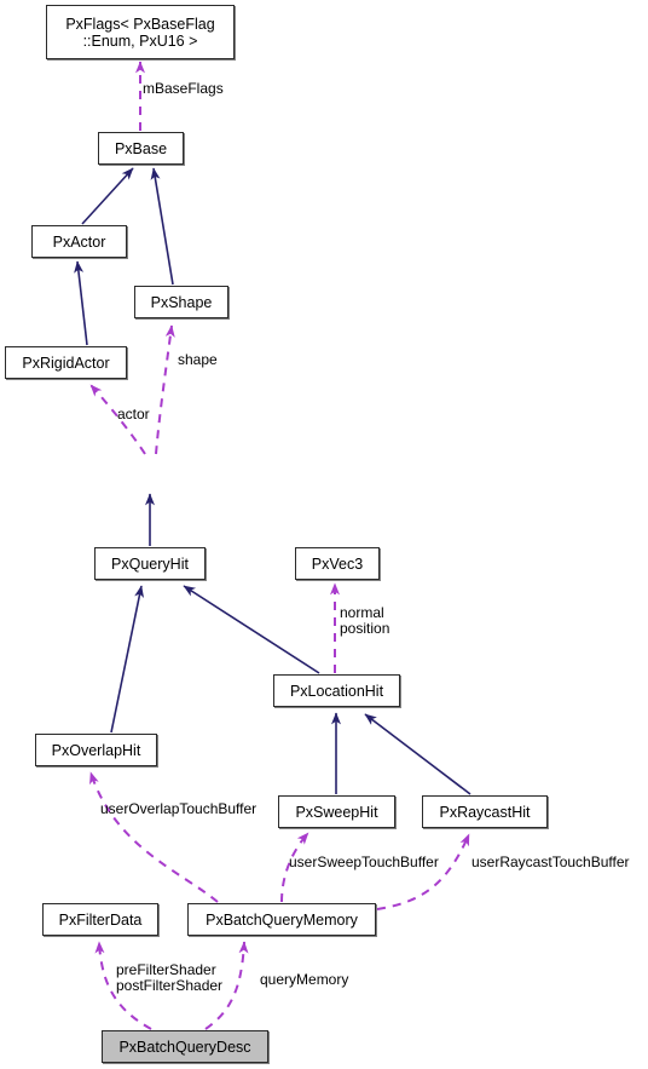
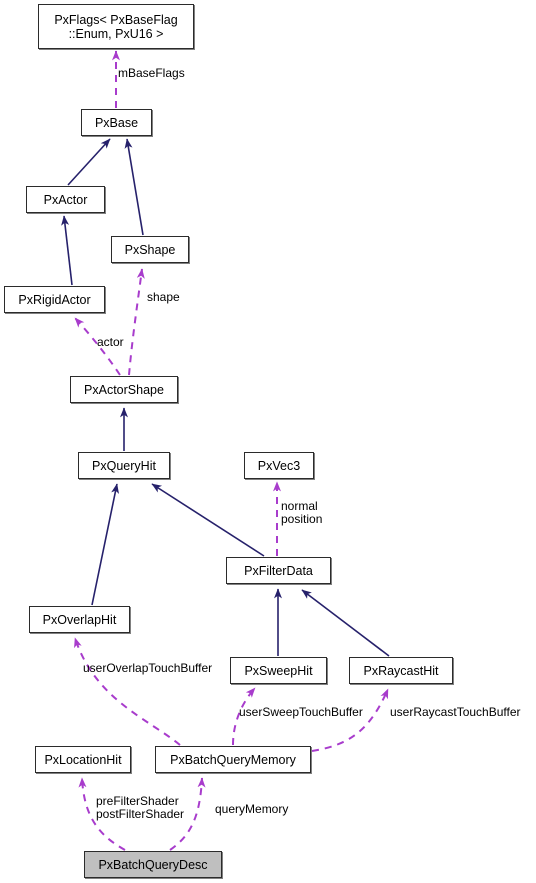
  PxFlags< PxBaseFlag
  ::Enum, PxU16 >
  PxBase
  PxActor
  PxShape
  PxRigidActor
+ PxActorShape
  PxQueryHit
  PxVec3
- PxLocationHit
+ PxFilterData
  PxOverlapHit
  PxSweepHit
  PxRaycastHit
- PxFilterData
+ PxLocationHit
  PxBatchQueryMemory
  PxBatchQueryDesc
  mBaseFlags
  shape
  actor
  normal
  position
  userOverlapTouchBuffer
  userSweepTouchBuffer
  userRaycastTouchBuffer
  preFilterShader
  postFilterShader
  queryMemory
